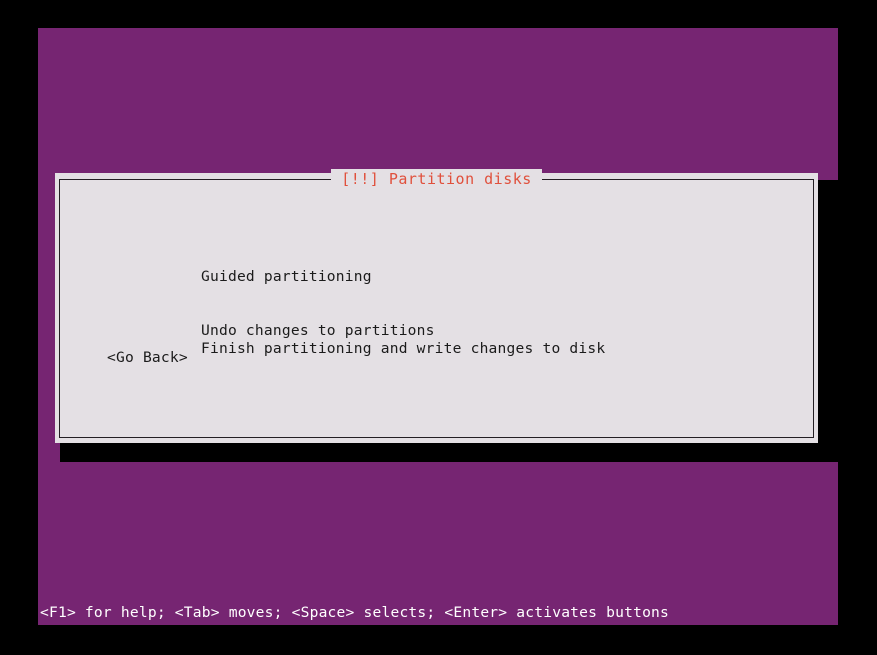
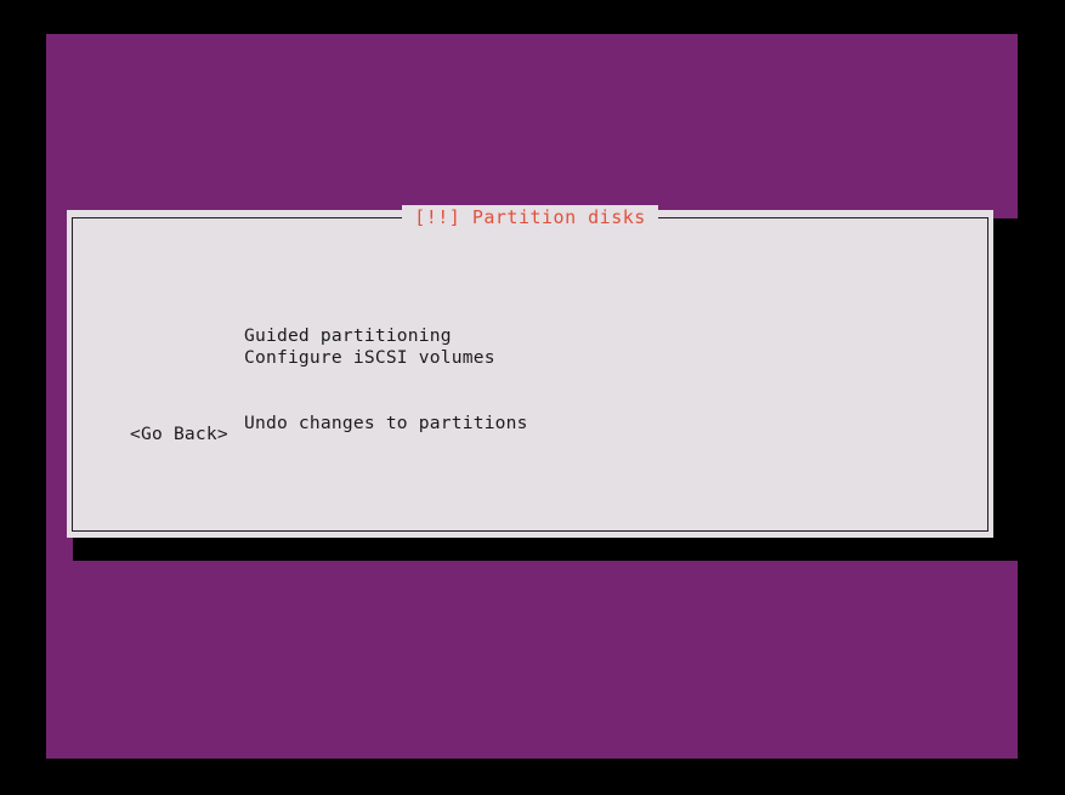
  [!!] Partition disks
  Guided partitioning
+ Configure iSCSI volumes
  Undo changes to partitions
- Finish partitioning and write changes to disk
  <Go Back>
- <F1> for help; <Tab> moves; <Space> selects; <Enter> activates buttons
